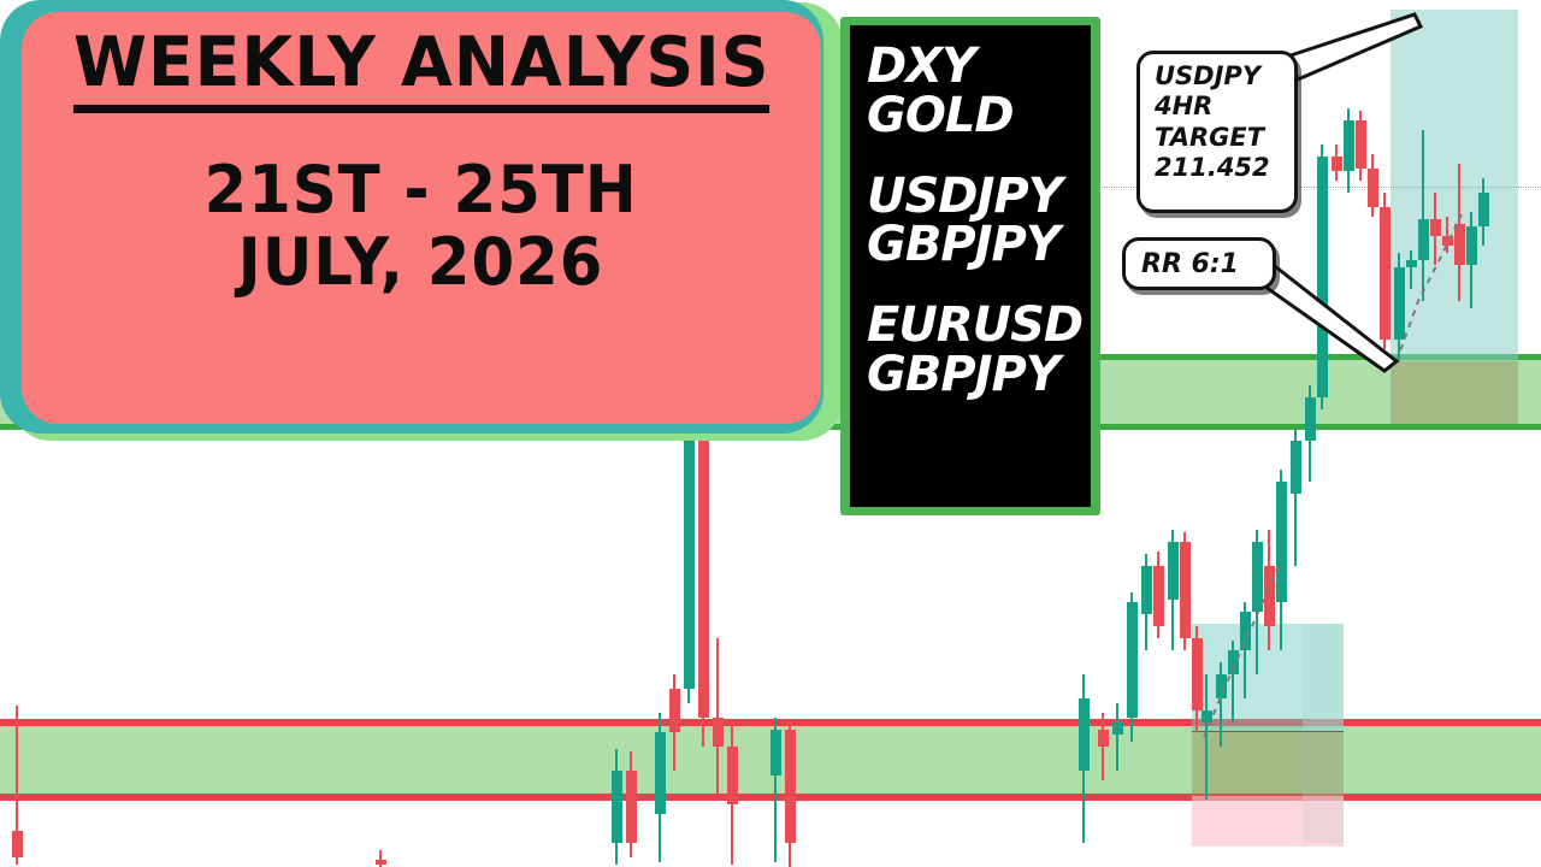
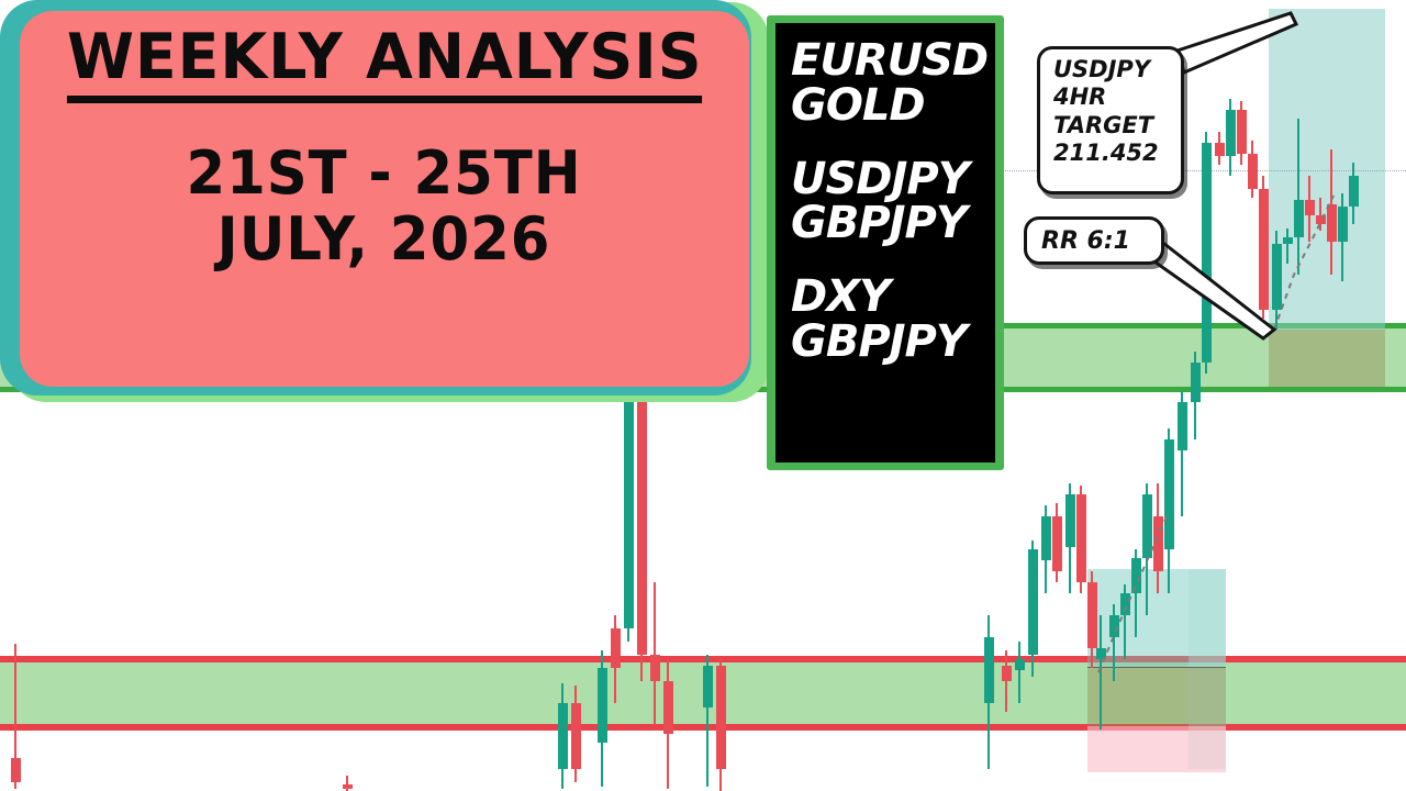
  WEEKLY ANALYSIS
  21ST - 25TH
  JULY, 2026
- DXY
+ EURUSD
  GOLD
  USDJPY
  GBPJPY
- EURUSD
+ DXY
  GBPJPY
  USDJPY
  4HR
  TARGET
  211.452
  RR 6:1
